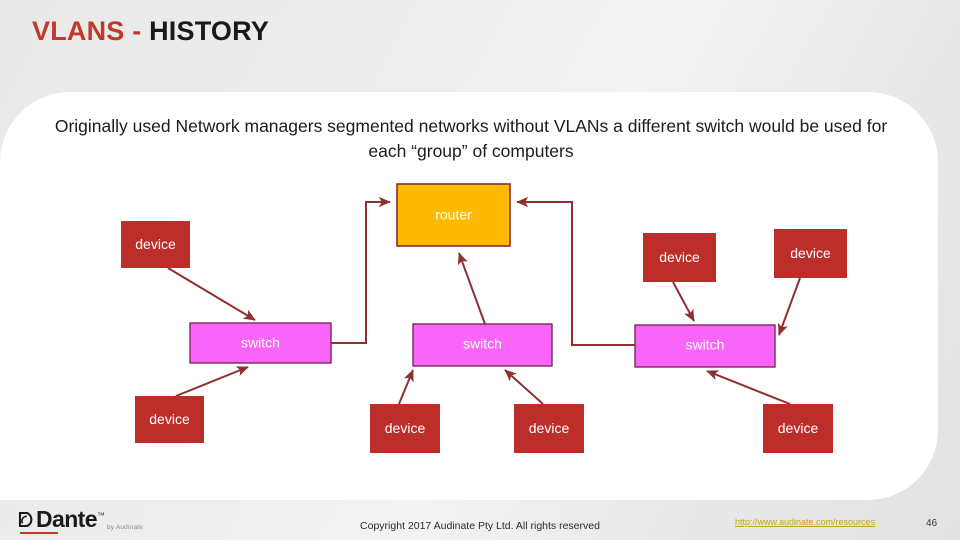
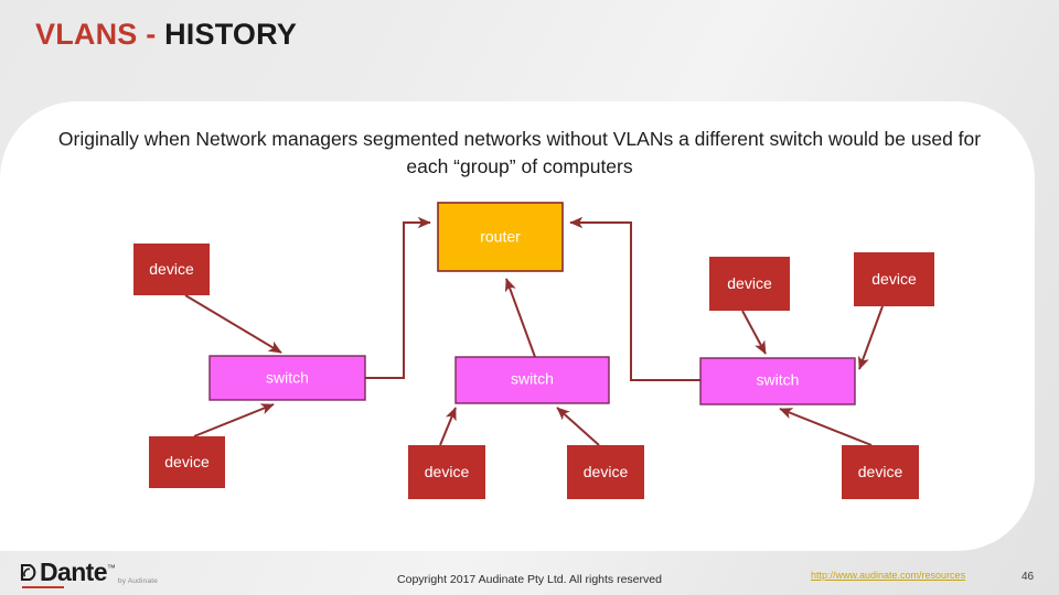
  VLANS - HISTORY
- Originally used Network managers segmented networks without VLANs a different switch would be used for each “group” of computers
+ Originally when Network managers segmented networks without VLANs a different switch would be used for each “group” of computers
  device
  router
  device
  device
  switch
  switch
  switch
  device
  device
  device
  device
  Dante
  ™
  Copyright 2017 Audinate Pty Ltd. All rights reserved
  http://www.audinate.com/resources
  46
